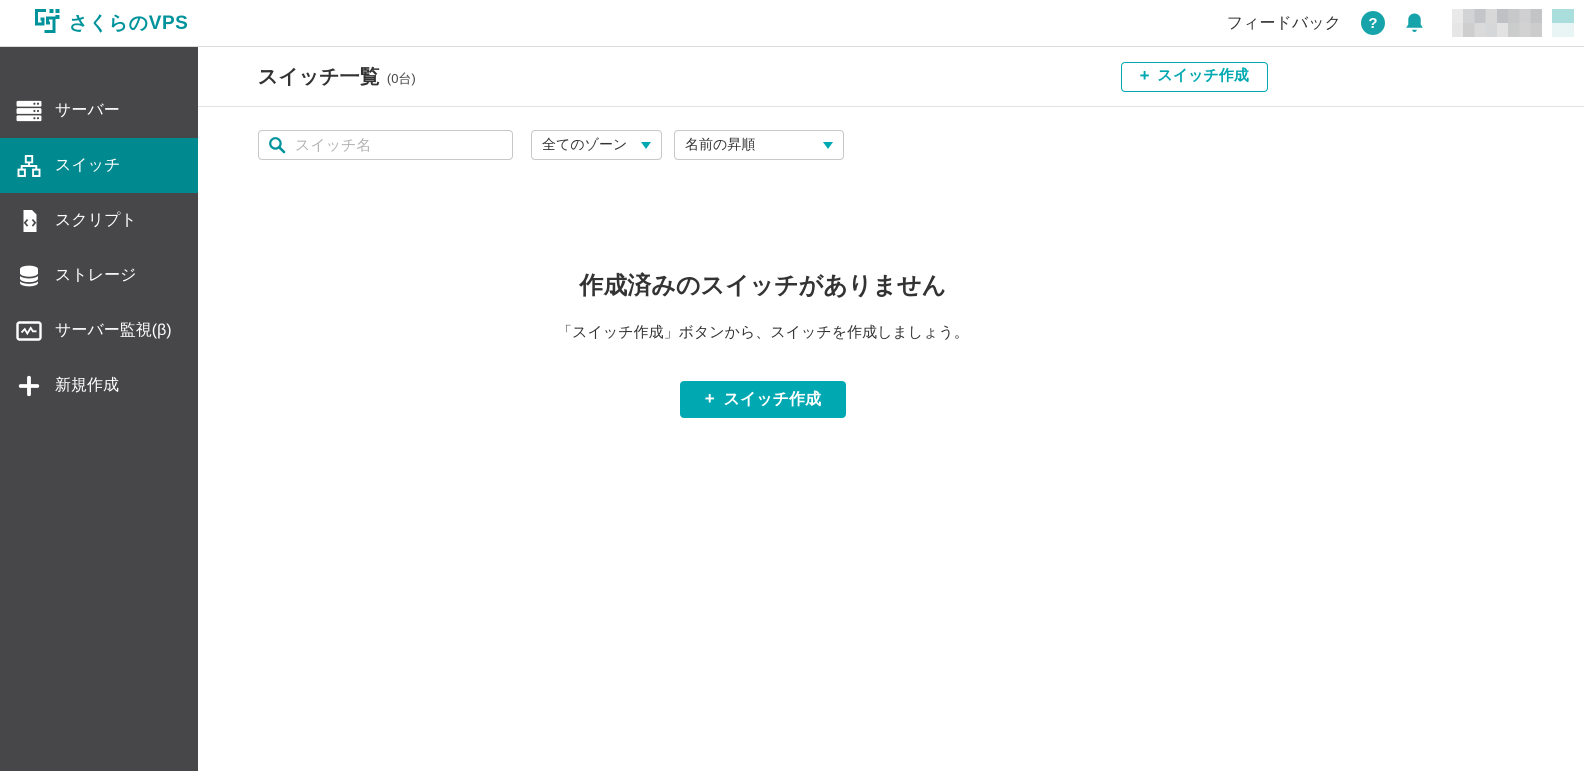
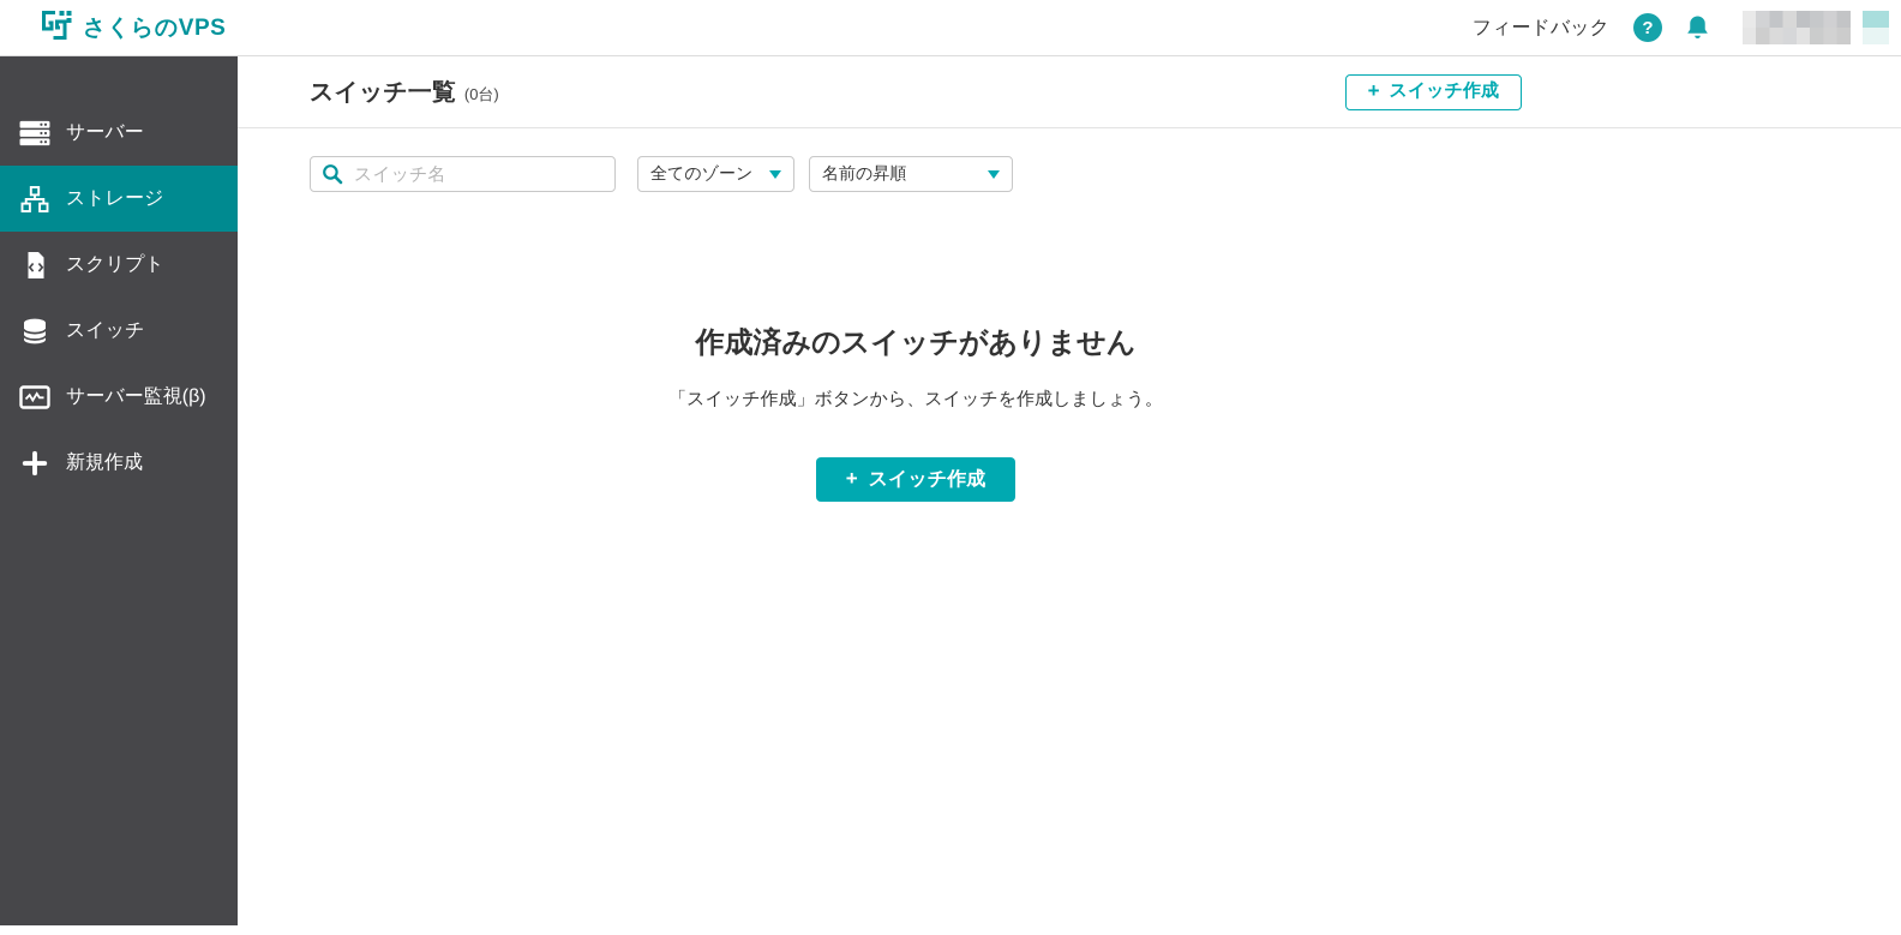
  さくらのVPS
  フィードバック
  ?
  サーバー
- スイッチ
+ ストレージ
  スクリプト
- ストレージ
+ スイッチ
  サーバー監視(β)
  新規作成
  スイッチ一覧
  (0台)
  +
  スイッチ作成
  スイッチ名
  全てのゾーン
  名前の昇順
  作成済みのスイッチがありません
  「スイッチ作成」ボタンから、スイッチを作成しましょう。
  +
  スイッチ作成
